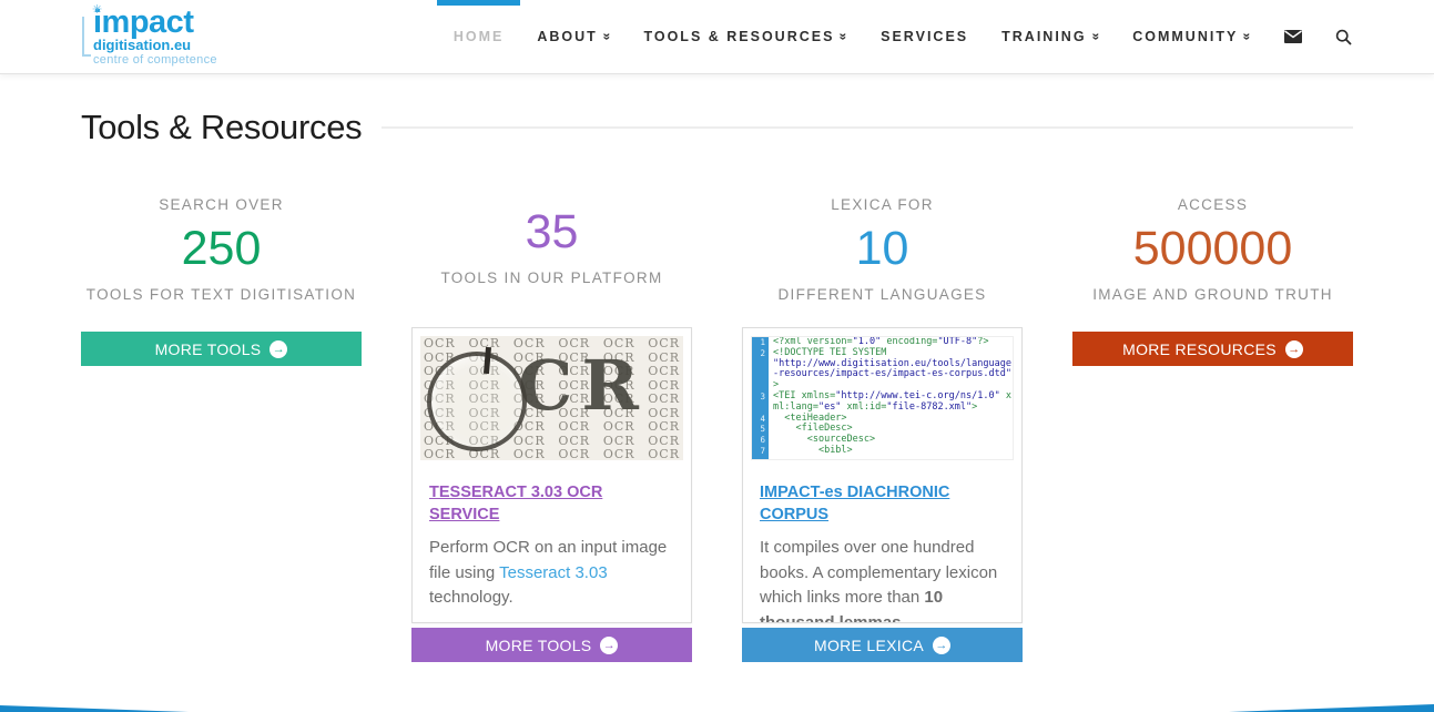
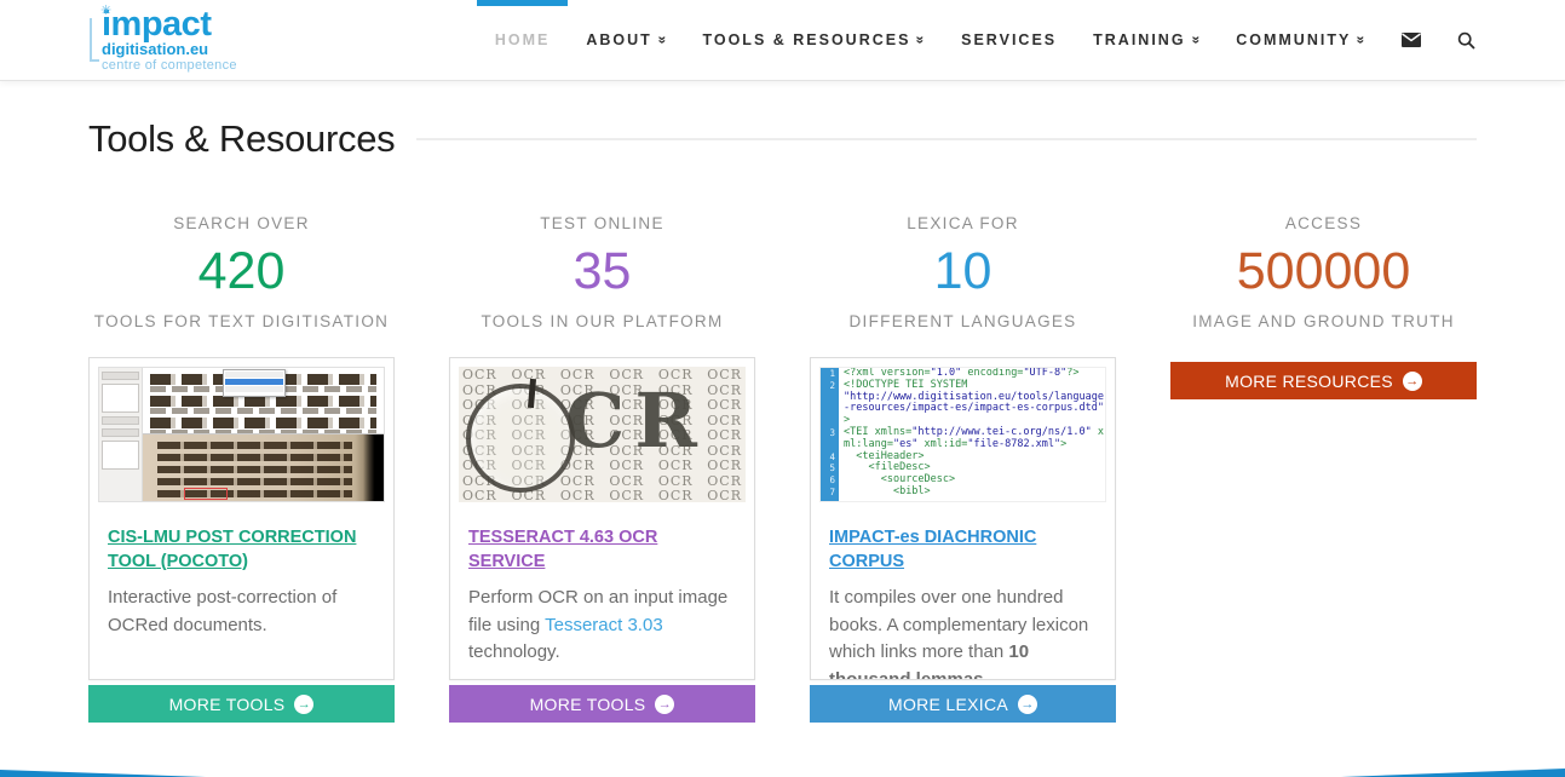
  ✳
  impact
  digitisation.eu
  centre of competence
  HOME
  ABOUT
  TOOLS & RESOURCES
  SERVICES
  TRAINING
  COMMUNITY
  Tools & Resources
  SEARCH OVER
- 250
+ 420
  TOOLS FOR TEXT DIGITISATION
+ TEST ONLINE
  35
  TOOLS IN OUR PLATFORM
  LEXICA FOR
  10
  DIFFERENT LANGUAGES
  ACCESS
  500000
  IMAGE AND GROUND TRUTH
+ CIS-LMU POST CORRECTION TOOL (POCOTO)
+ Interactive post-correction of OCRed documents.
  MORE TOOLS
  CR
- TESSERACT 3.03 OCR SERVICE
+ TESSERACT 4.63 OCR SERVICE
  Perform OCR on an input image file using Tesseract 3.03 technology.
  MORE TOOLS
  1
  <?xml version="1.0" encoding="UTF-8"?>
  2
  <!DOCTYPE TEI SYSTEM
  "http://www.digitisation.eu/tools/language-resources/impact-es/impact-es-corpus.dtd"
  >
  3
  <TEI xmlns="http://www.tei-c.org/ns/1.0" xml:lang="es" xml:id="file-8782.xml">
  4
  <teiHeader>
  5
  <fileDesc>
  6
  <sourceDesc>
  7
  <bibl>
  IMPACT-es DIACHRONIC CORPUS
  It compiles over one hundred books. A complementary lexicon which links more than 10
  MORE LEXICA
  MORE RESOURCES
